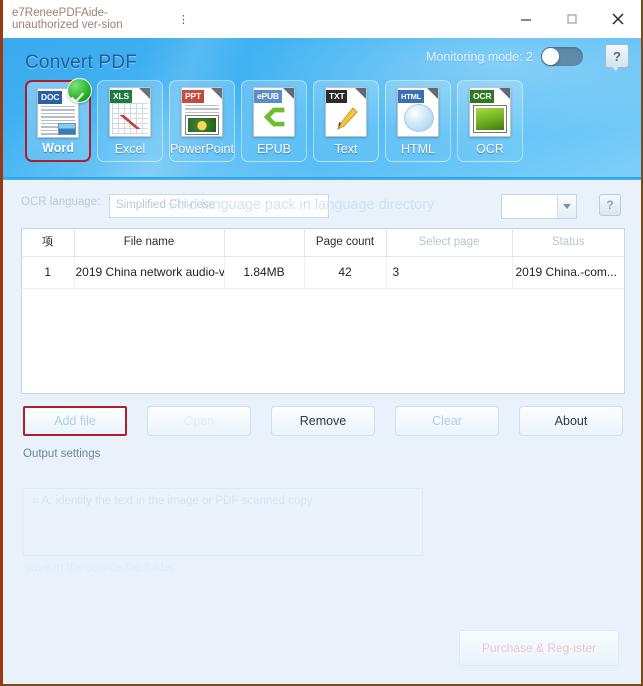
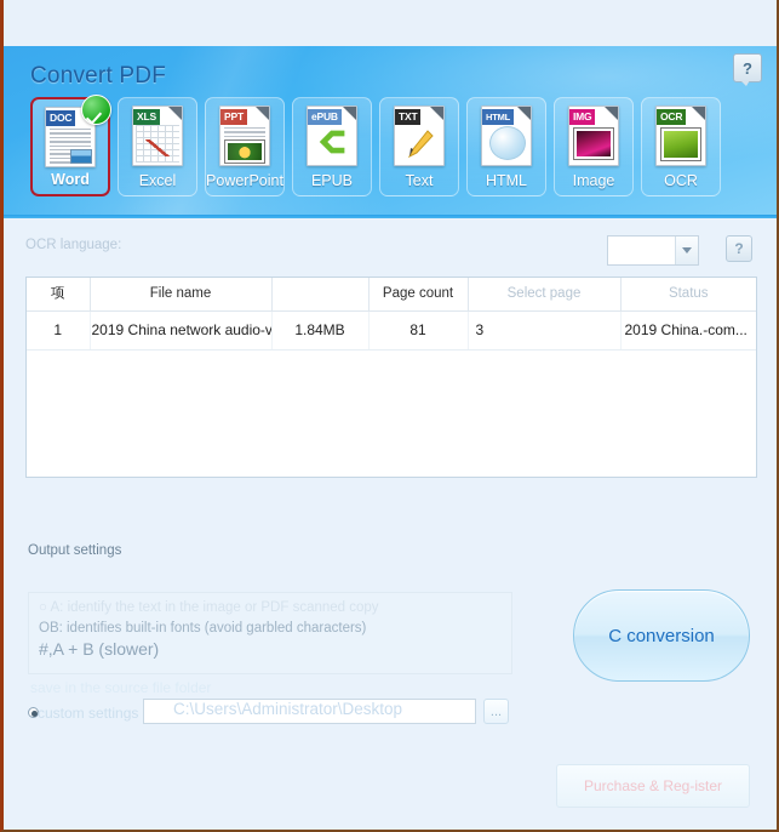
- e7ReneePDFAide-unauthorized ver-sion
- ⋮
- Monitoring mode: 2
  ?
  HTML
  HTML
+ IMG
+ Image
  OCR
  OCR
  OCR language:
- Simplified Chi-nese
- Find language pack in language directory
  ?
  项	File name		Page count	Select page	Status
- 1	2019 China network audio-v	1.84MB	42	3	2019 China.-com...
+ 1	2019 China network audio-v	1.84MB	81	3	2019 China.-com...
- Add file
- Open
- Remove
- Clear
- About
  Output settings
+ OB: identifies built-in fonts (avoid garbled characters)
+ #,A + B (slower)
+ custom settings
+ C:\Users\Administrator\Desktop
+ ...
+ C conversion
  Purchase & Reg-ister
